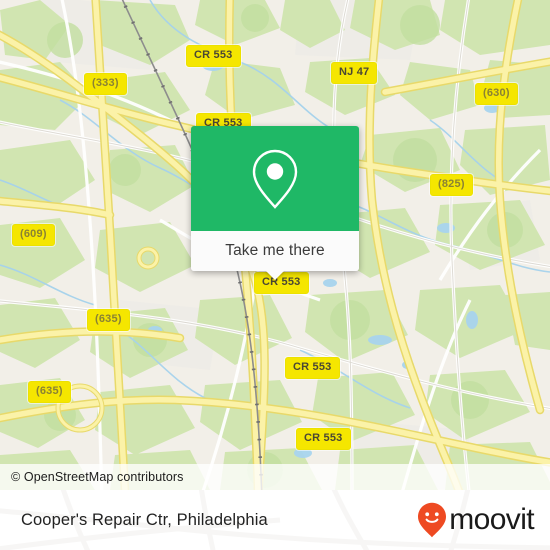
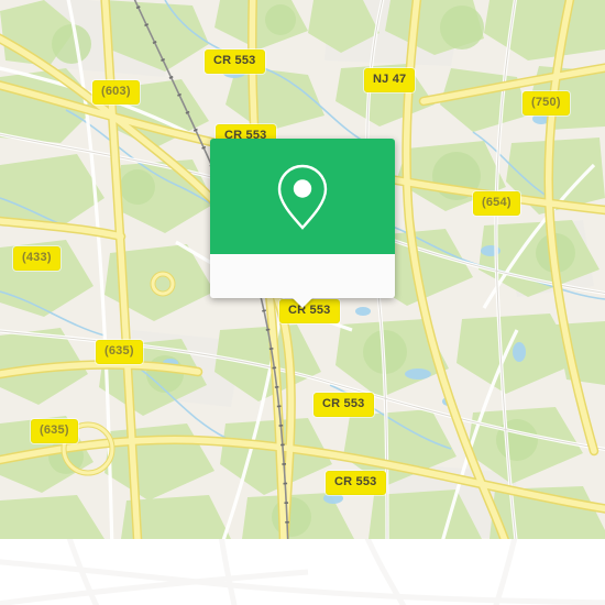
  CR 553
- (333)
+ (603)
  NJ 47
- (630)
+ (750)
  CR 553
- (825)
+ (654)
- (609)
+ (433)
  CR 553
  (635)
  CR 553
  (635)
  CR 553
- Take me there
- © OpenStreetMap contributors
- Cooper's Repair Ctr, Philadelphia
- moovit
